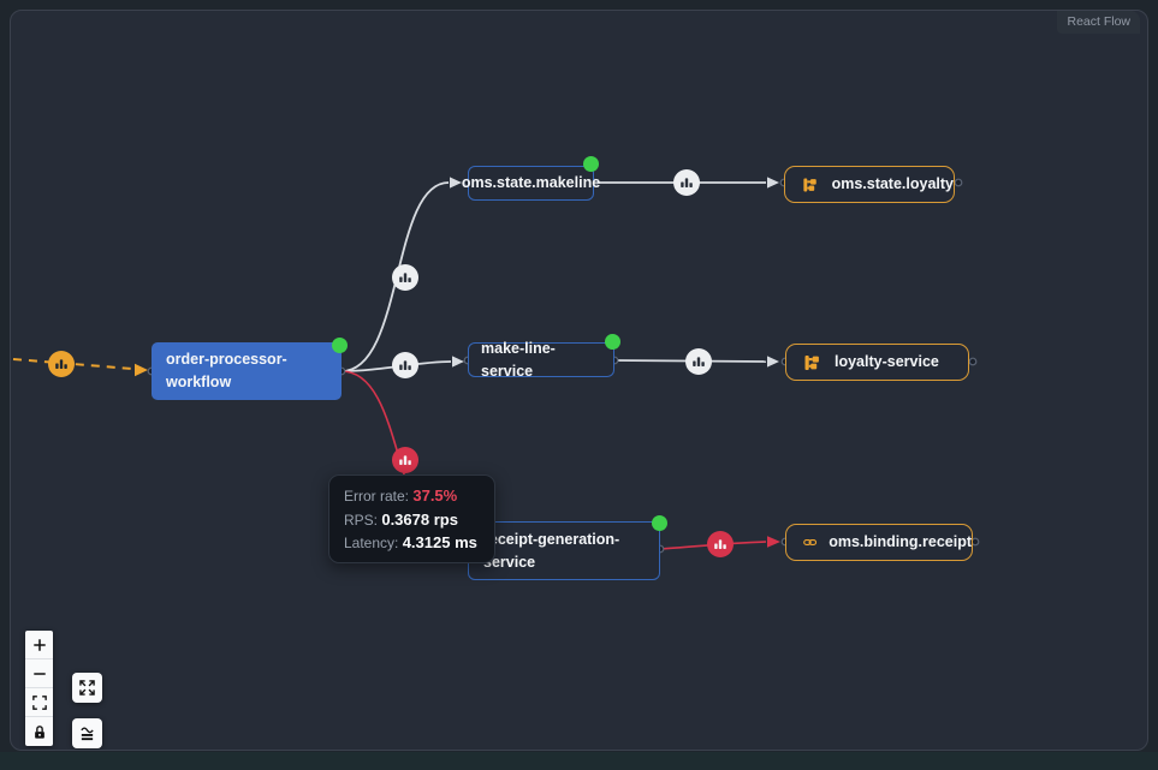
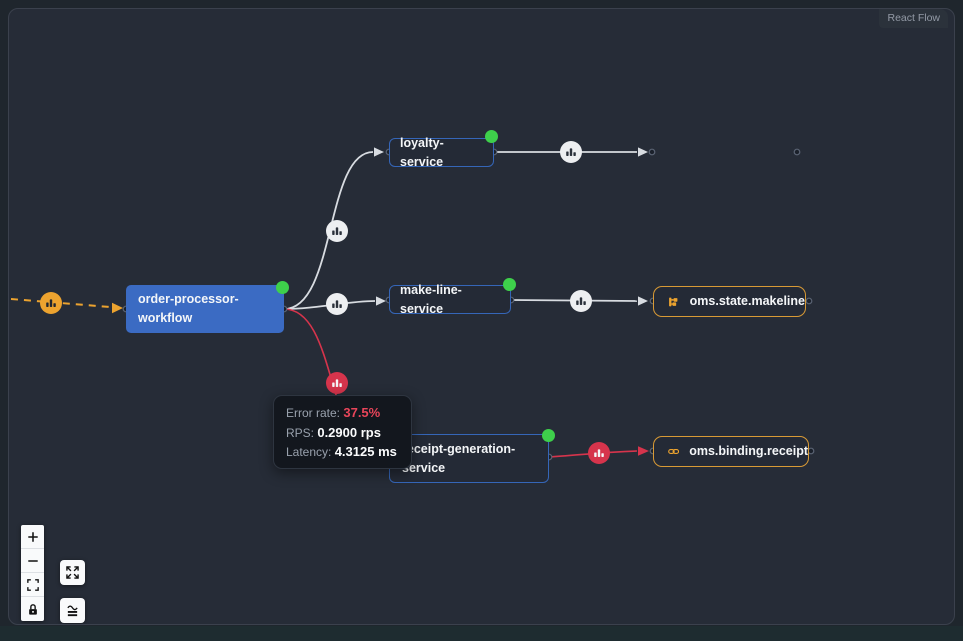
  React Flow
  order-processor-workflow
- oms.state.makeline
+ loyalty-service
  make-line-service
  ceipt-generation-ervice
- oms.state.loyalty
- loyalty-service
+ oms.state.makeline
  oms.binding.receipt
  Error rate: 37.5%
- RPS: 0.3678 rps
+ RPS: 0.2900 rps
  Latency: 4.3125 ms
